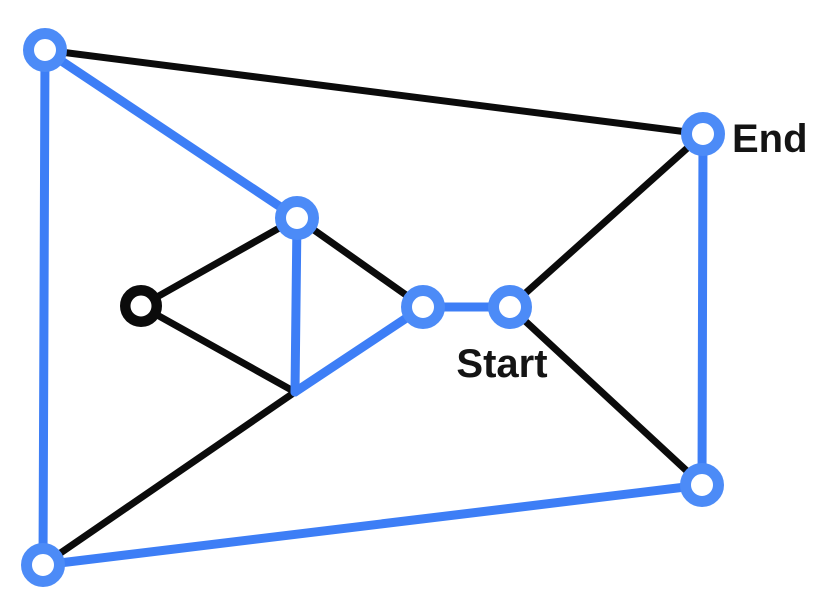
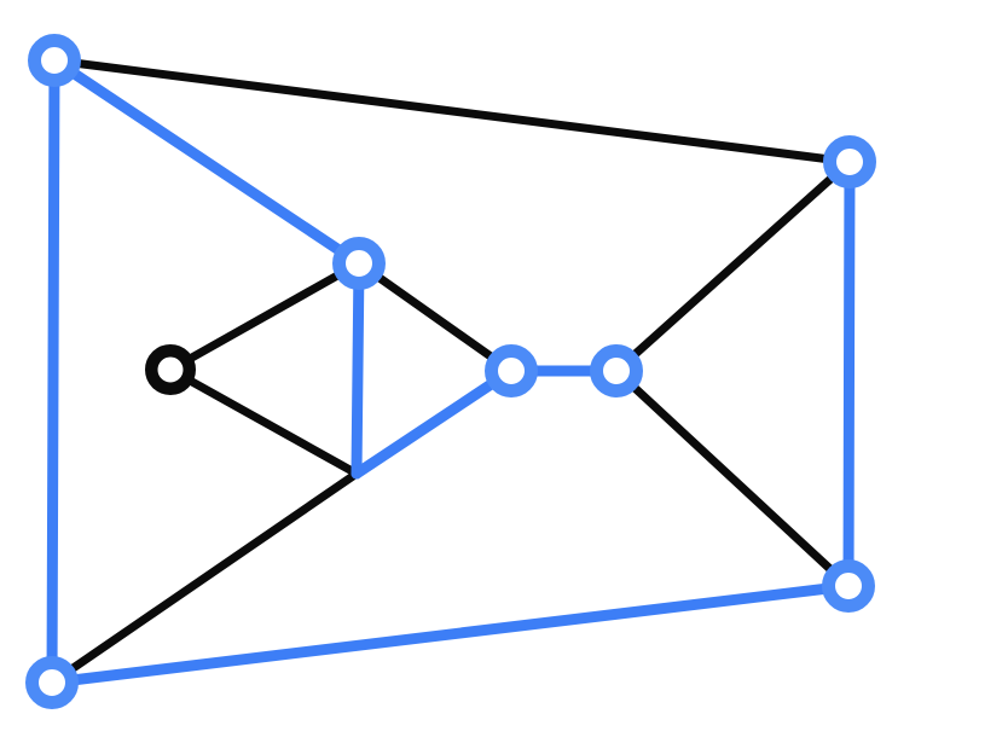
- Start
- End
